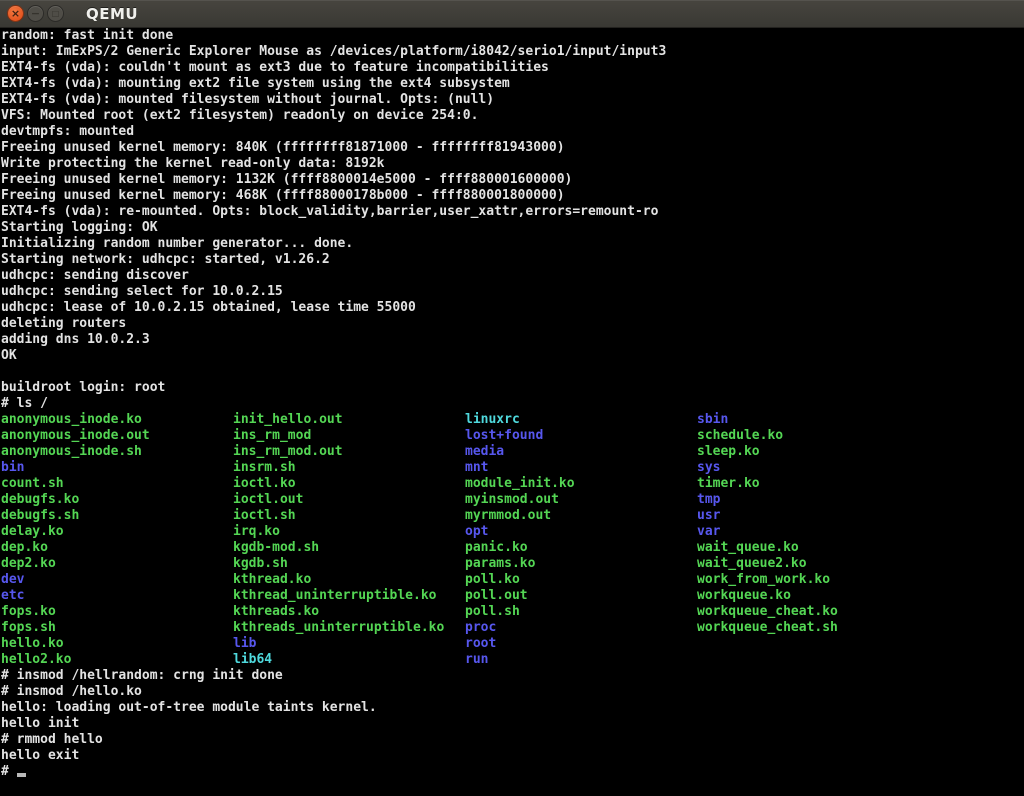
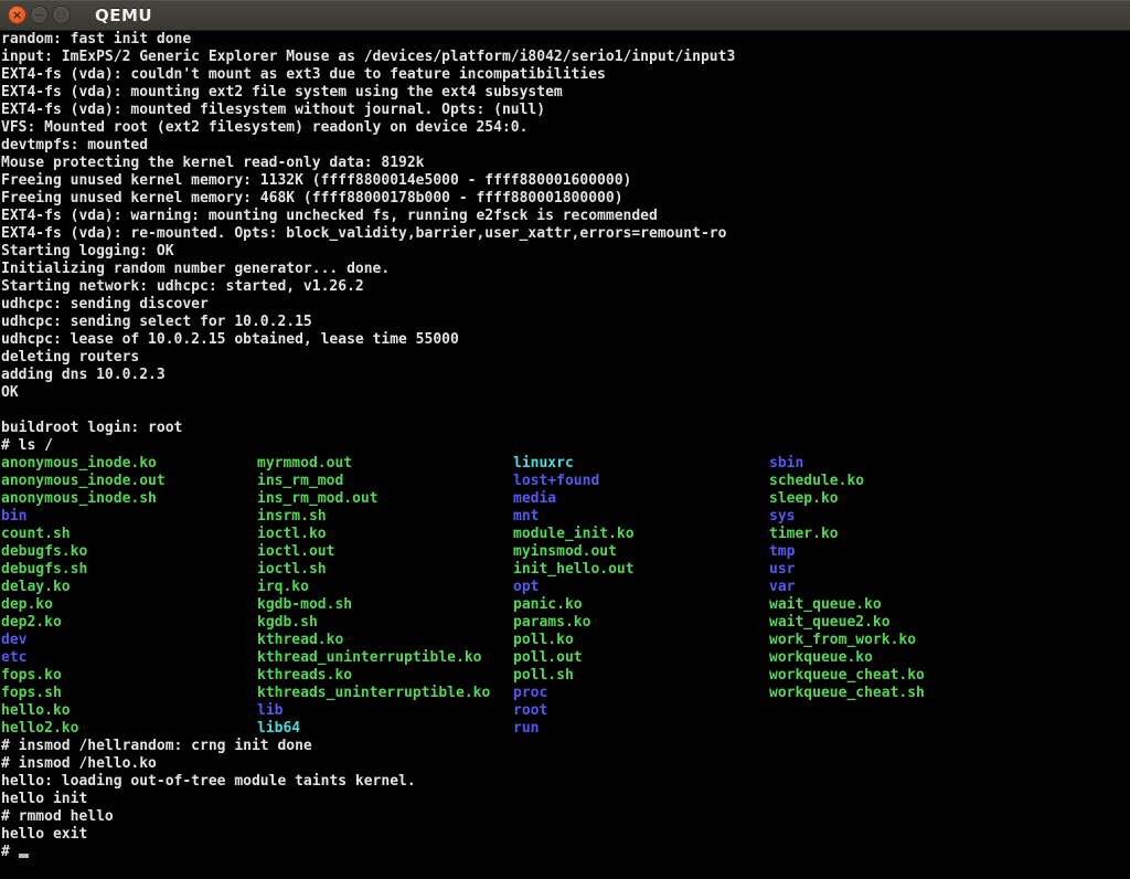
  ×
  −
  QEMU
  random: fast init done
  input: ImExPS/2 Generic Explorer Mouse as /devices/platform/i8042/serio1/input/input3
  EXT4-fs (vda): couldn't mount as ext3 due to feature incompatibilities
  EXT4-fs (vda): mounting ext2 file system using the ext4 subsystem
  EXT4-fs (vda): mounted filesystem without journal. Opts: (null)
  VFS: Mounted root (ext2 filesystem) readonly on device 254:0.
  devtmpfs: mounted
- Freeing unused kernel memory: 840K (ffffffff81871000 - ffffffff81943000)
- Write protecting the kernel read-only data: 8192k
+ Mouse protecting the kernel read-only data: 8192k
  Freeing unused kernel memory: 1132K (ffff8800014e5000 - ffff880001600000)
  Freeing unused kernel memory: 468K (ffff88000178b000 - ffff880001800000)
+ EXT4-fs (vda): warning: mounting unchecked fs, running e2fsck is recommended
  EXT4-fs (vda): re-mounted. Opts: block_validity,barrier,user_xattr,errors=remount-ro
  Starting logging: OK
  Initializing random number generator... done.
  Starting network: udhcpc: started, v1.26.2
  udhcpc: sending discover
  udhcpc: sending select for 10.0.2.15
  udhcpc: lease of 10.0.2.15 obtained, lease time 55000
  deleting routers
  adding dns 10.0.2.3
  OK
  buildroot login: root
  # ls /
- anonymous_inode.ko init_hello.out linuxrc sbin
+ anonymous_inode.ko myrmmod.out linuxrc sbin
  anonymous_inode.out ins_rm_mod lost+found schedule.ko
  anonymous_inode.sh ins_rm_mod.out media sleep.ko
  bin insrm.sh mnt sys
  count.sh ioctl.ko module_init.ko timer.ko
  debugfs.ko ioctl.out myinsmod.out tmp
- debugfs.sh ioctl.sh myrmmod.out usr
+ debugfs.sh ioctl.sh init_hello.out usr
  delay.ko irq.ko opt var
  dep.ko kgdb-mod.sh panic.ko wait_queue.ko
  dep2.ko kgdb.sh params.ko wait_queue2.ko
  dev kthread.ko poll.ko work_from_work.ko
  etc kthread_uninterruptible.ko poll.out workqueue.ko
  fops.ko kthreads.ko poll.sh workqueue_cheat.ko
  fops.sh kthreads_uninterruptible.ko proc workqueue_cheat.sh
  hello.ko lib root
  hello2.ko lib64 run
  # insmod /hellrandom: crng init done
  # insmod /hello.ko
  hello: loading out-of-tree module taints kernel.
  hello init
  # rmmod hello
  hello exit
  #
